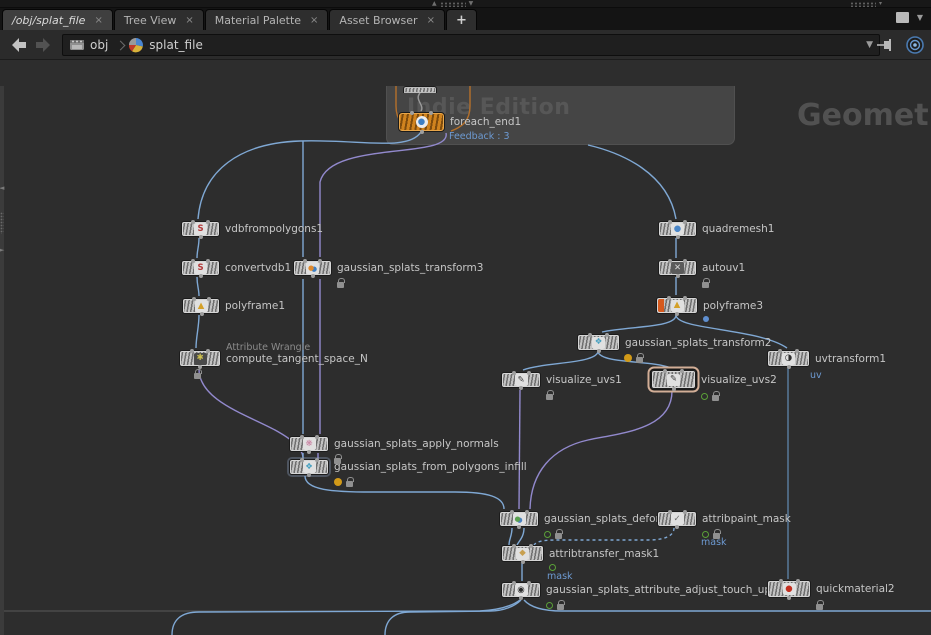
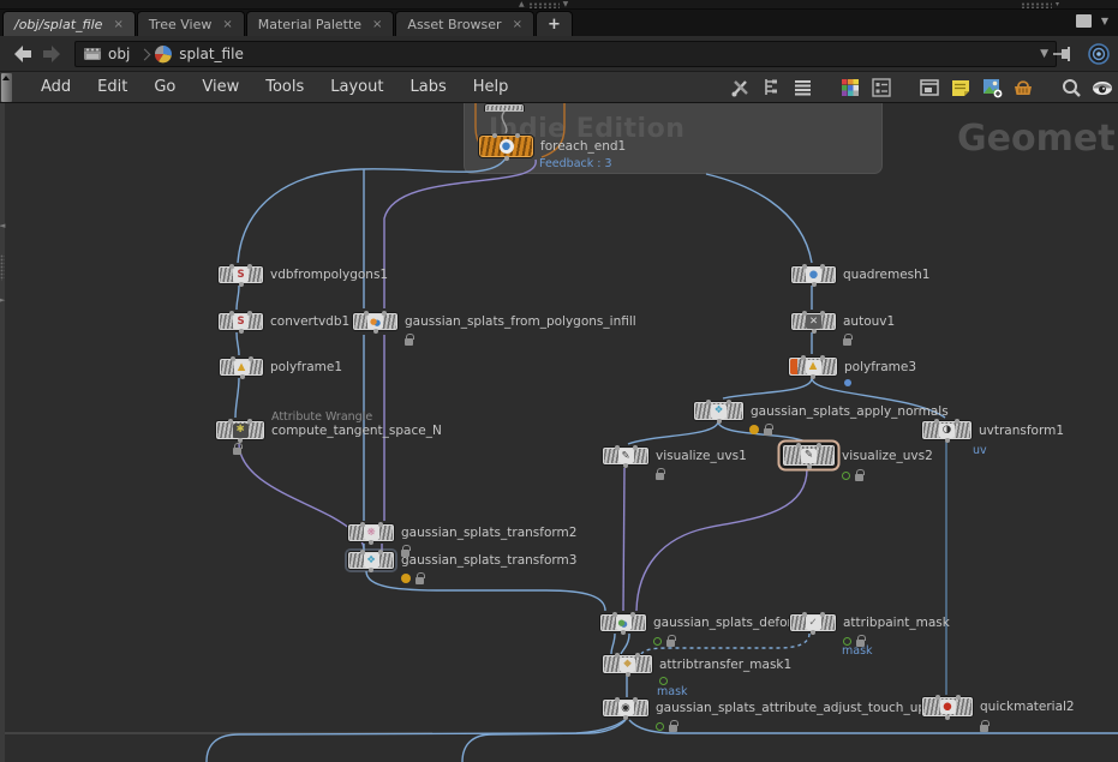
  /obj/splat_file
  ×
  Tree View
  ×
  Material Palette
  ×
  Asset Browser
  ×
  +
  ▼
  obj
  splat_file
  ▼
+ Add
+ Edit
+ Go
+ View
+ Tools
+ Layout
+ Labs
+ Help
  Indie Edition
  Geomet
  ●
  foreach_end1
  Feedback : 3
  S
  vdbfrompolygons1
  S
  convertvdb1
  ●
- gaussian_splats_transform3
+ gaussian_splats_from_polygons_infill
  ▲
  polyframe1
  ✱
  compute_tangent_space_N
  Attribute Wrangle
  ●
  quadremesh1
  ✕
  autouv1
  ▲
  polyframe3
  ❖
- gaussian_splats_transform2
+ gaussian_splats_apply_normals
  ◑
  uvtransform1
  uv
  ✎
  visualize_uvs1
  ✎
  visualize_uvs2
  ❋
- gaussian_splats_apply_normals
+ gaussian_splats_transform2
  ❖
- gaussian_splats_from_polygons_infill
+ gaussian_splats_transform3
  ●
  gaussian_splats_defo
  ✓
  attribpaint_mask
  mask
  ◆
  attribtransfer_mask1
  mask
  ◉
  gaussian_splats_attribute_adjust_touch_u
  ●
  quickmaterial2
  ◄
  ►
